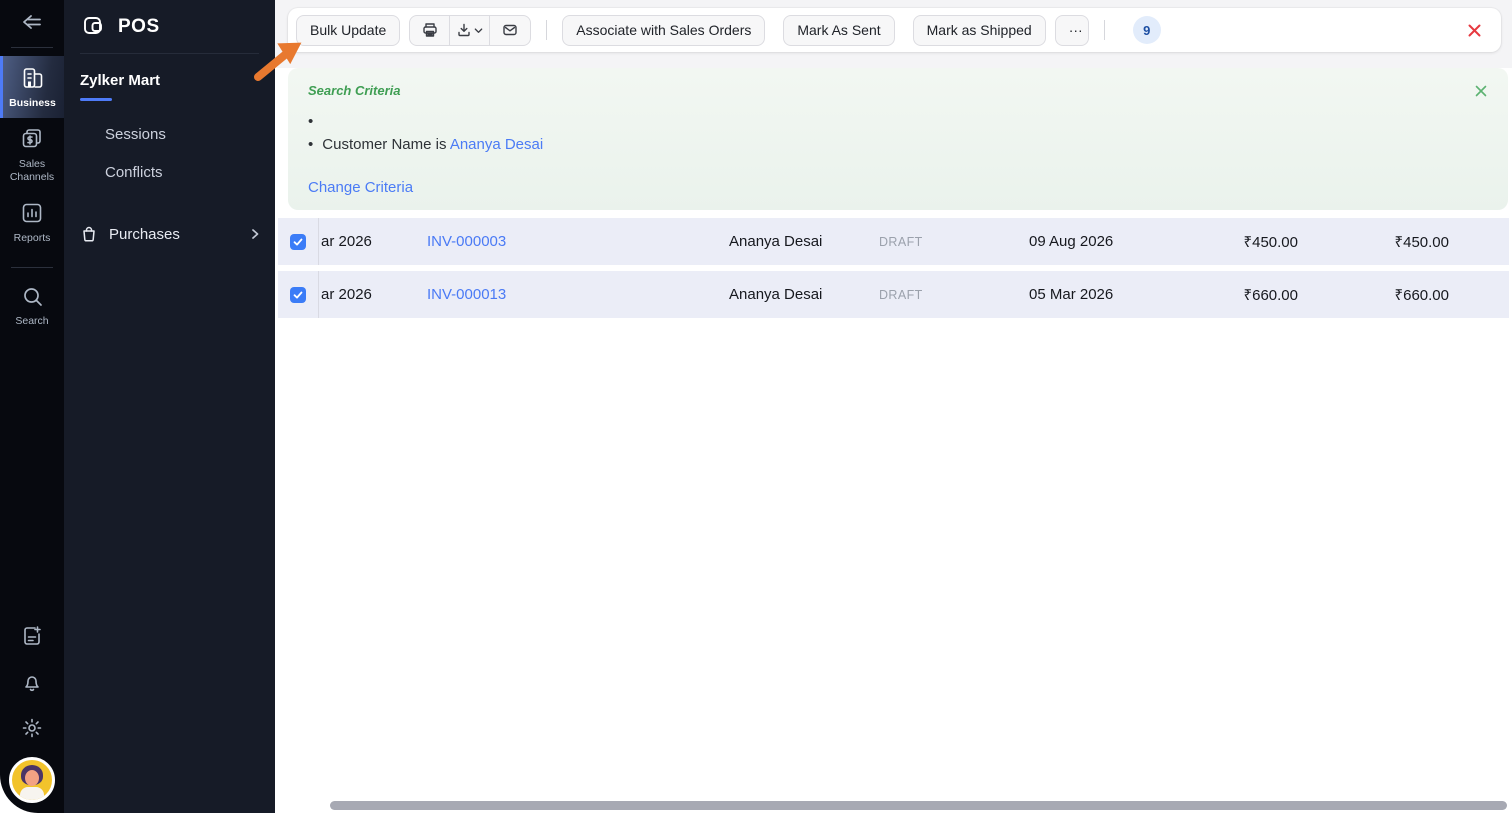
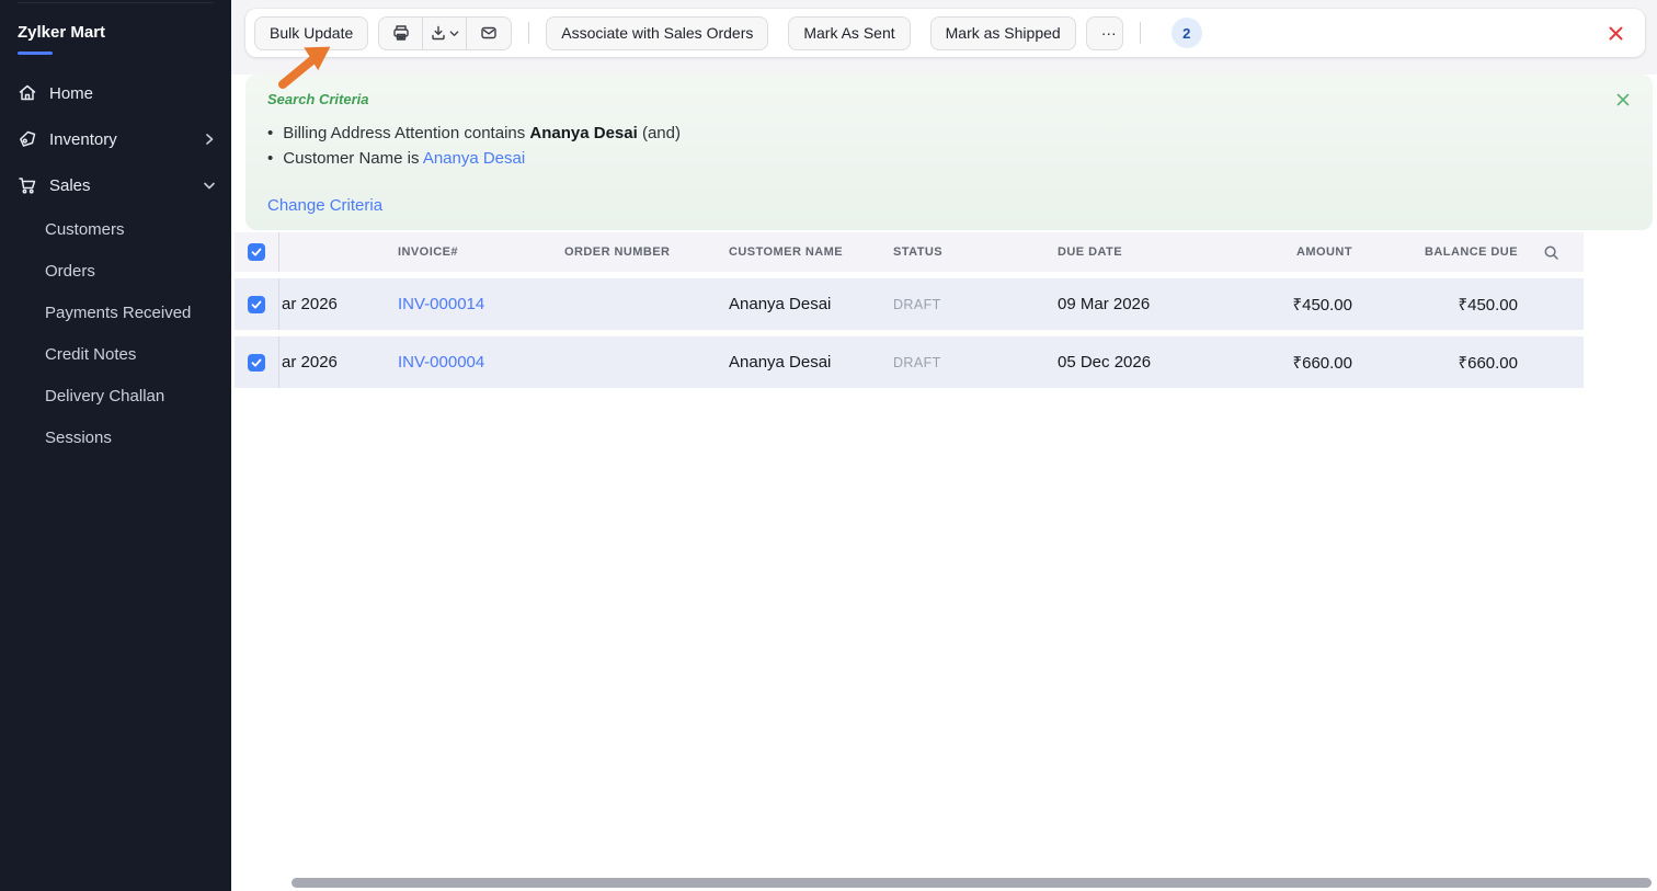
- Business
- Sales Channels
- Reports
- Search
- POS
  Zylker Mart
+ Home
+ Inventory
+ Sales
+ Customers
+ Orders
+ Payments Received
+ Credit Notes
+ Delivery Challan
  Sessions
- Conflicts
- Purchases
  Bulk Update
  Associate with Sales Orders
  Mark As Sent
  Mark as Shipped
  ···
- 9
+ 2
  Search Criteria
  •
+ Billing Address Attention contains Ananya Desai (and)
  •
  Customer Name is Ananya Desai
  Change Criteria
+ INVOICE#
+ ORDER NUMBER
+ CUSTOMER NAME
+ STATUS
+ DUE DATE
+ AMOUNT
+ BALANCE DUE
  ar 2026
- INV-000003
+ INV-000014
  Ananya Desai
  DRAFT
- 09 Aug 2026
+ 09 Mar 2026
  ₹450.00
  ₹450.00
  ar 2026
- INV-000013
+ INV-000004
  Ananya Desai
  DRAFT
- 05 Mar 2026
+ 05 Dec 2026
  ₹660.00
  ₹660.00
